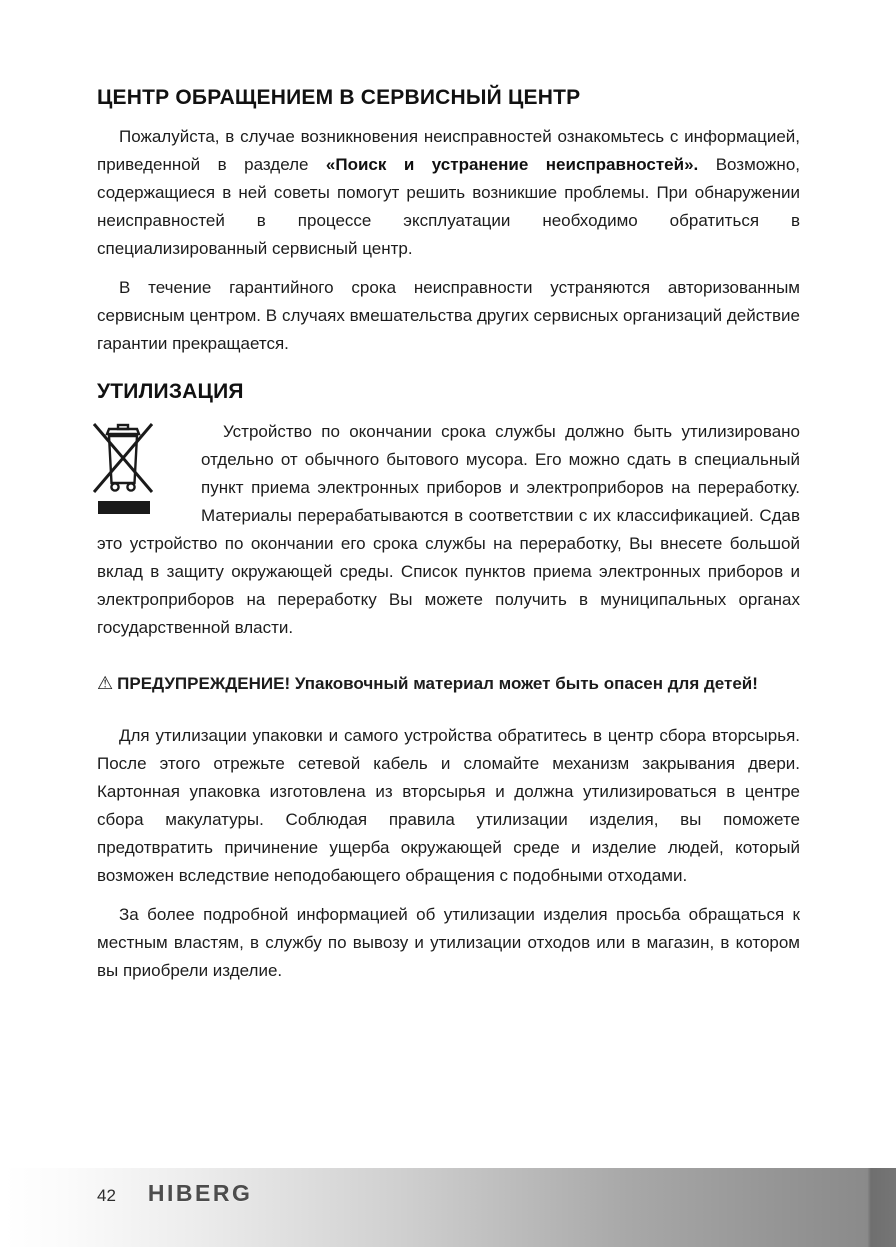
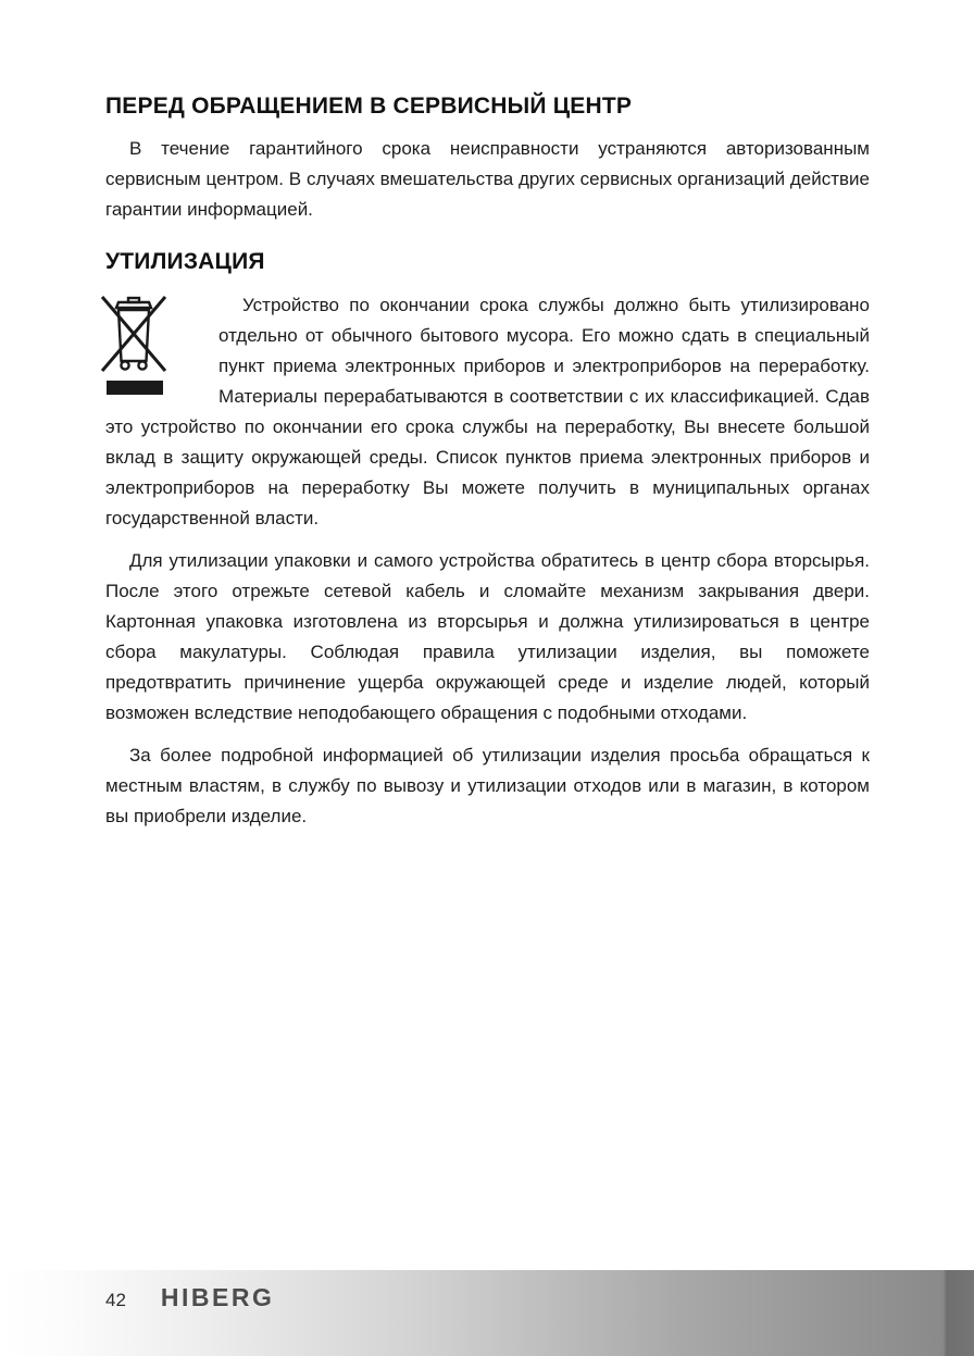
- ЦЕНТР ОБРАЩЕНИЕМ В СЕРВИСНЫЙ ЦЕНТР
+ ПЕРЕД ОБРАЩЕНИЕМ В СЕРВИСНЫЙ ЦЕНТР
- Пожалуйста, в случае возникновения неисправностей ознакомьтесь с информацией, приведенной в разделе «Поиск и устранение неисправностей». Возможно, содержащиеся в ней советы помогут решить возникшие проблемы. При обнаружении неисправностей в процессе эксплуатации необходимо обратиться в специализированный сервисный центр.
- В течение гарантийного срока неисправности устраняются авторизованным сервисным центром. В случаях вмешательства других сервисных организаций действие гарантии прекращается.
+ В течение гарантийного срока неисправности устраняются авторизованным сервисным центром. В случаях вмешательства других сервисных организаций действие гарантии информацией.
  УТИЛИЗАЦИЯ
  Устройство по окончании срока службы должно быть утилизировано отдельно от обычного бытового мусора. Его можно сдать в специальный пункт приема электронных приборов и электроприборов на переработку. Материалы перерабатываются в соответствии с их классификацией. Сдав это устройство по окончании его срока службы на переработку, Вы внесете большой вклад в защиту окружающей среды. Список пунктов приема электронных приборов и электроприборов на переработку Вы можете получить в муниципальных органах государственной власти.
- ⚠ ПРЕДУПРЕЖДЕНИЕ! Упаковочный материал может быть опасен для детей!
  Для утилизации упаковки и самого устройства обратитесь в центр сбора вторсырья. После этого отрежьте сетевой кабель и сломайте механизм закрывания двери. Картонная упаковка изготовлена из вторсырья и должна утилизироваться в центре сбора макулатуры. Соблюдая правила утилизации изделия, вы поможете предотвратить причинение ущерба окружающей среде и изделие людей, который возможен вследствие неподобающего обращения с подобными отходами.
  За более подробной информацией об утилизации изделия просьба обращаться к местным властям, в службу по вывозу и утилизации отходов или в магазин, в котором вы приобрели изделие.
  42
  HIBERG
